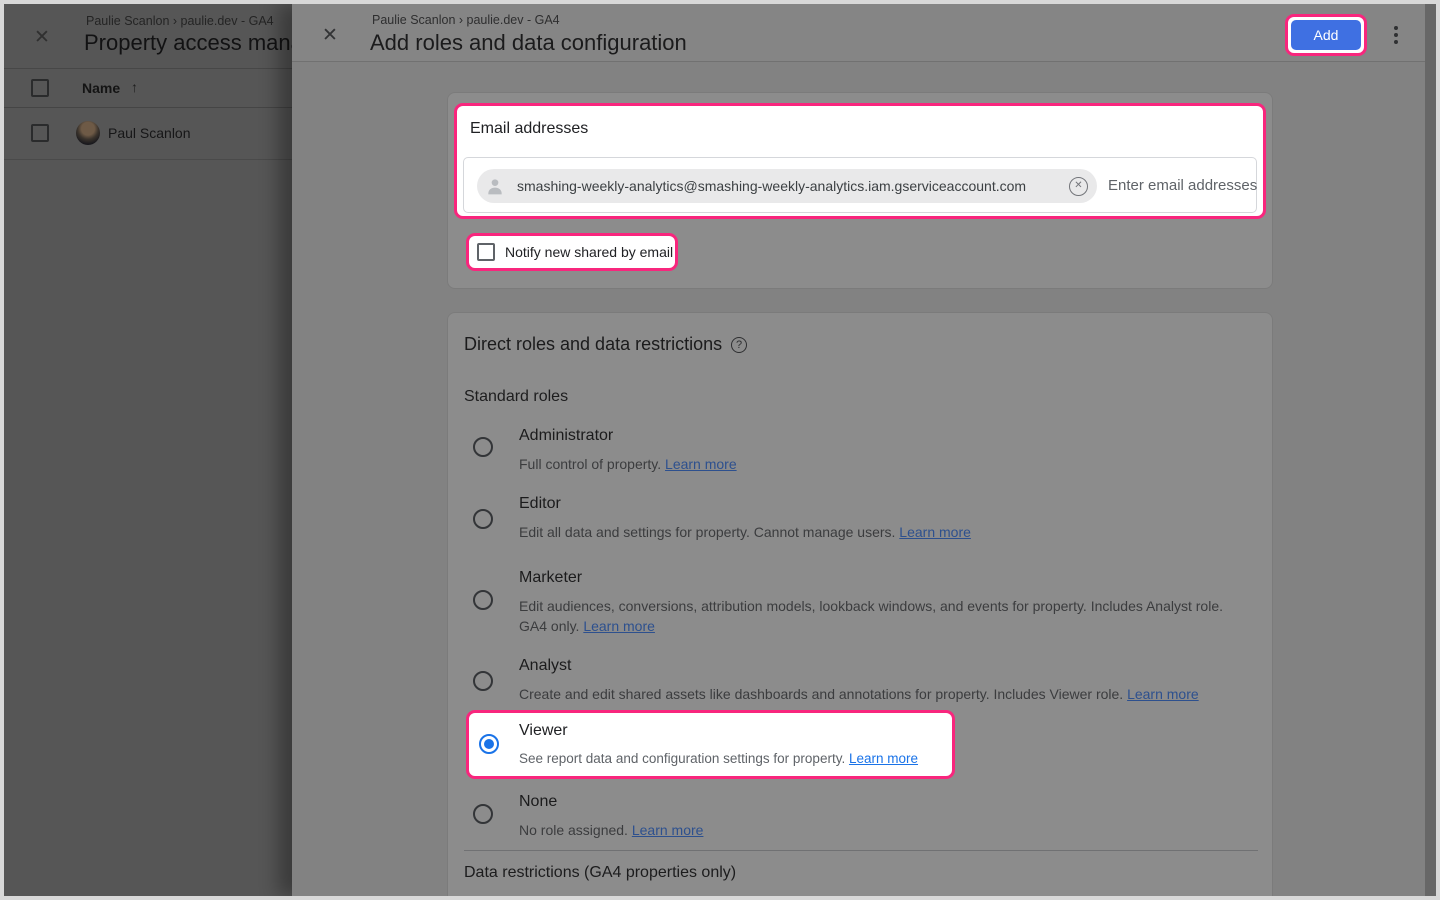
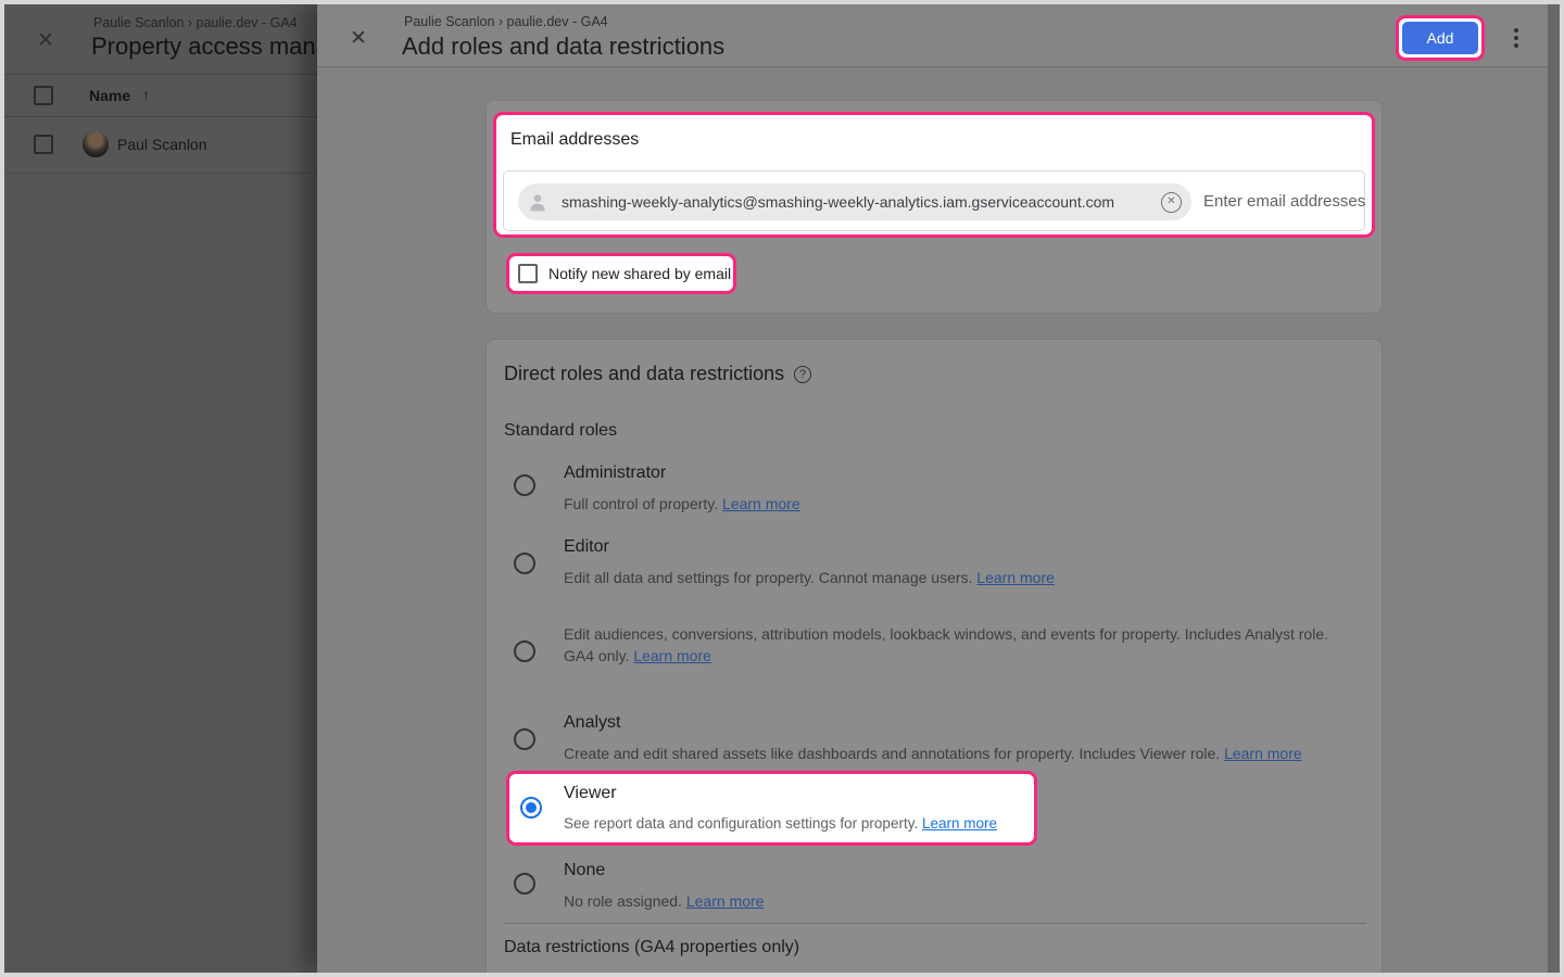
  ✕
  Paulie Scanlon › paulie.dev - GA4
  Property access man
  Name
  ↑
  Paul Scanlon
  ✕
  Paulie Scanlon › paulie.dev - GA4
- Add roles and data configuration
+ Add roles and data restrictions
  Add
  Email addresses
  smashing-weekly-analytics@smashing-weekly-analytics.iam.gserviceaccount.com
  ✕
  Enter email addresses
  Notify new shared by email
  Direct roles and data restrictions ?
  Standard roles
  Administrator
  Full control of property. Learn more
  Editor
  Edit all data and settings for property. Cannot manage users. Learn more
- Marketer
  Edit audiences, conversions, attribution models, lookback windows, and events for property. Includes Analyst role. GA4 only. Learn more
  Analyst
  Create and edit shared assets like dashboards and annotations for property. Includes Viewer role. Learn more
  None
  No role assigned. Learn more
  Data restrictions (GA4 properties only)
  Viewer
  See report data and configuration settings for property. Learn more
